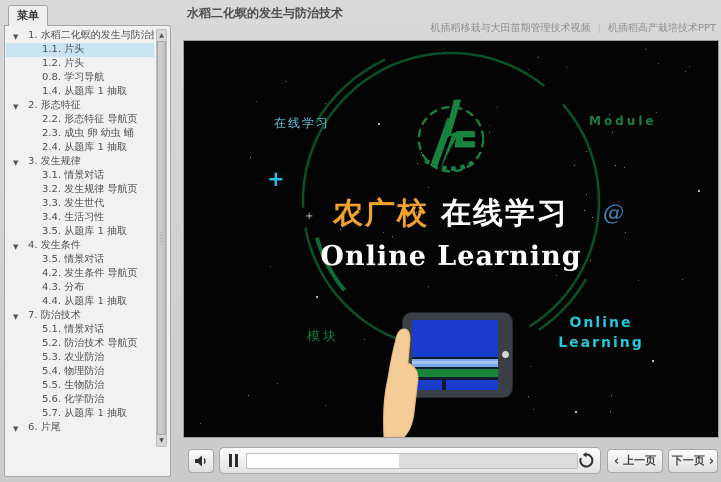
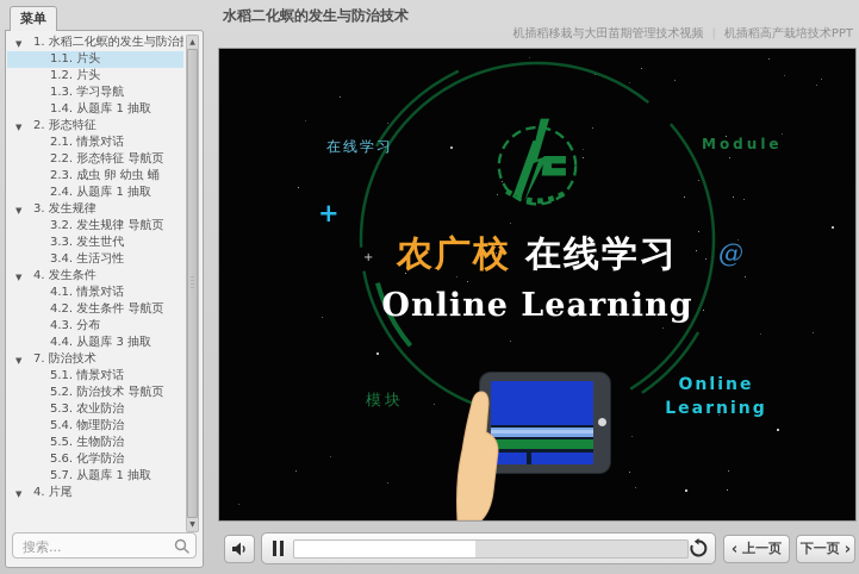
  菜单
  ▼
  1. 水稻二化螟的发生与防治
  1.1. 片头
  1.2. 片头
- 0.8. 学习导航
+ 1.3. 学习导航
  1.4. 从题库 1 抽取
  ▼
  2. 形态特征
+ 2.1. 情景对话
  2.2. 形态特征 导航页
  2.3. 成虫 卵 幼虫 蛹
  2.4. 从题库 1 抽取
  ▼
  3. 发生规律
- 3.1. 情景对话
  3.2. 发生规律 导航页
  3.3. 发生世代
  3.4. 生活习性
- 3.5. 从题库 1 抽取
  ▼
  4. 发生条件
- 3.5. 情景对话
+ 4.1. 情景对话
  4.2. 发生条件 导航页
  4.3. 分布
- 4.4. 从题库 1 抽取
+ 4.4. 从题库 3 抽取
  ▼
  7. 防治技术
  5.1. 情景对话
  5.2. 防治技术 导航页
  5.3. 农业防治
  5.4. 物理防治
  5.5. 生物防治
  5.6. 化学防治
  5.7. 从题库 1 抽取
  ▼
- 6. 片尾
+ 4. 片尾
+ 搜索...
  水稻二化螟的发生与防治技术
  机插稻移栽与大田苗期管理技术视频 机插稻高产栽培技术PPT
  在线学习
  +
  +
  Module
  @
  模块
  Online
  Learning
  农广校 在线学习
  Online Learning
  ‹ 上一页
  下一页 ›
